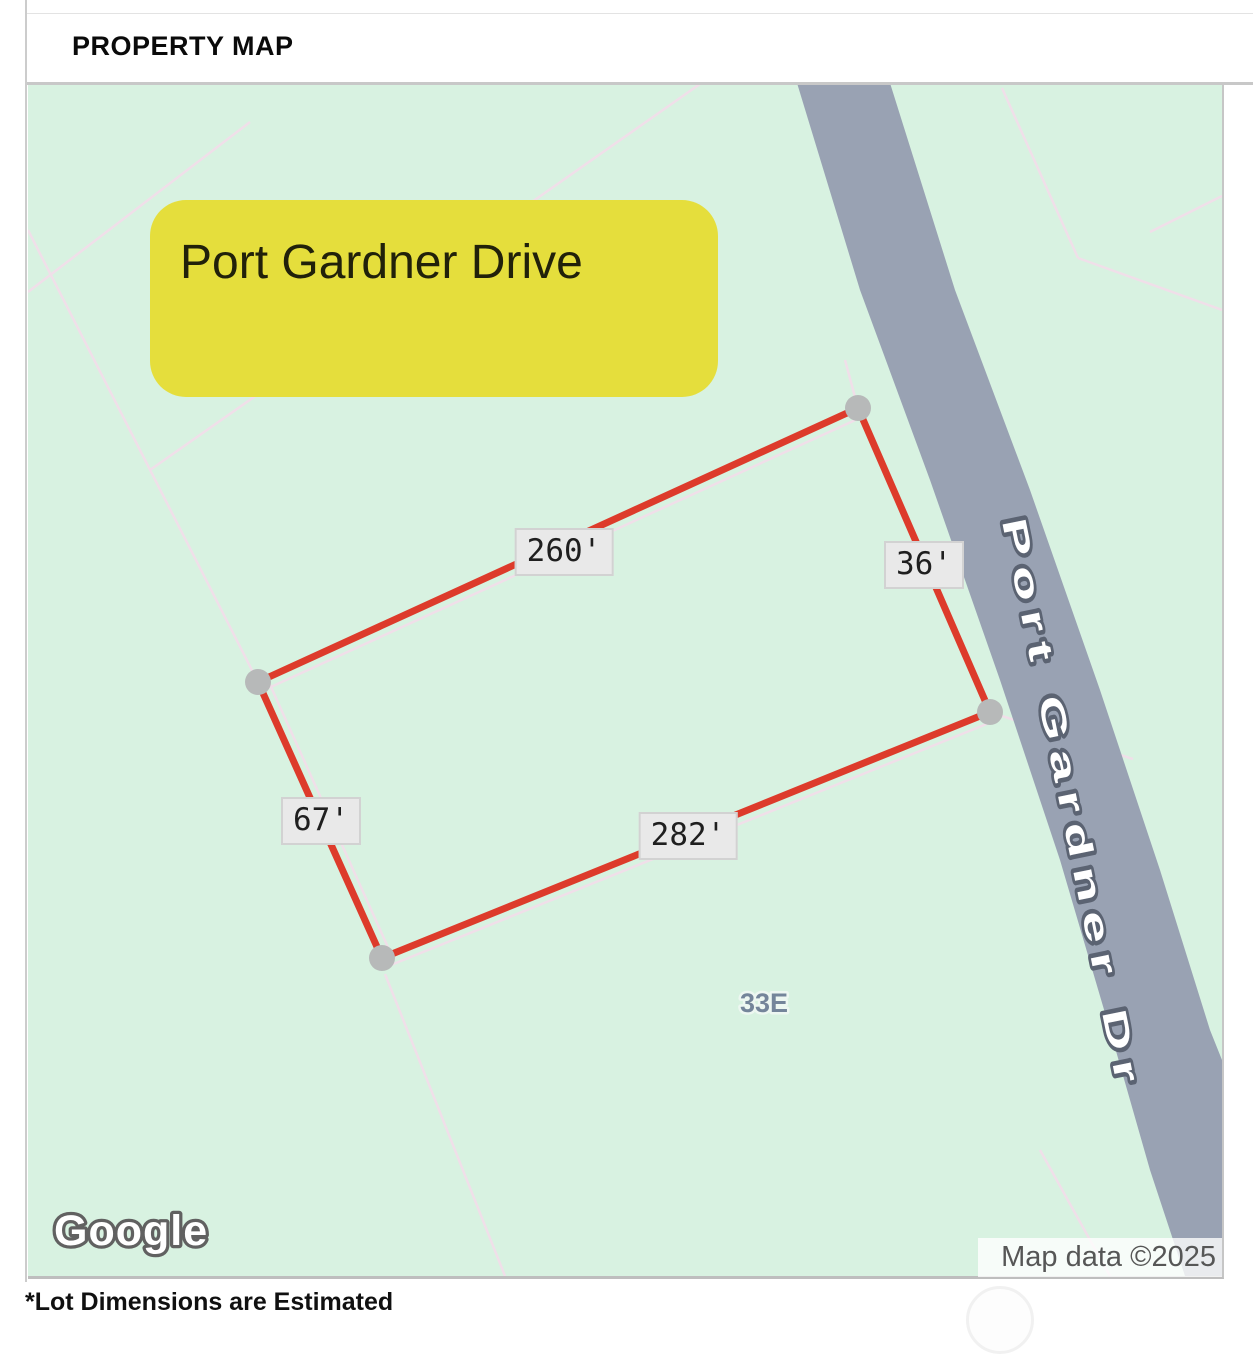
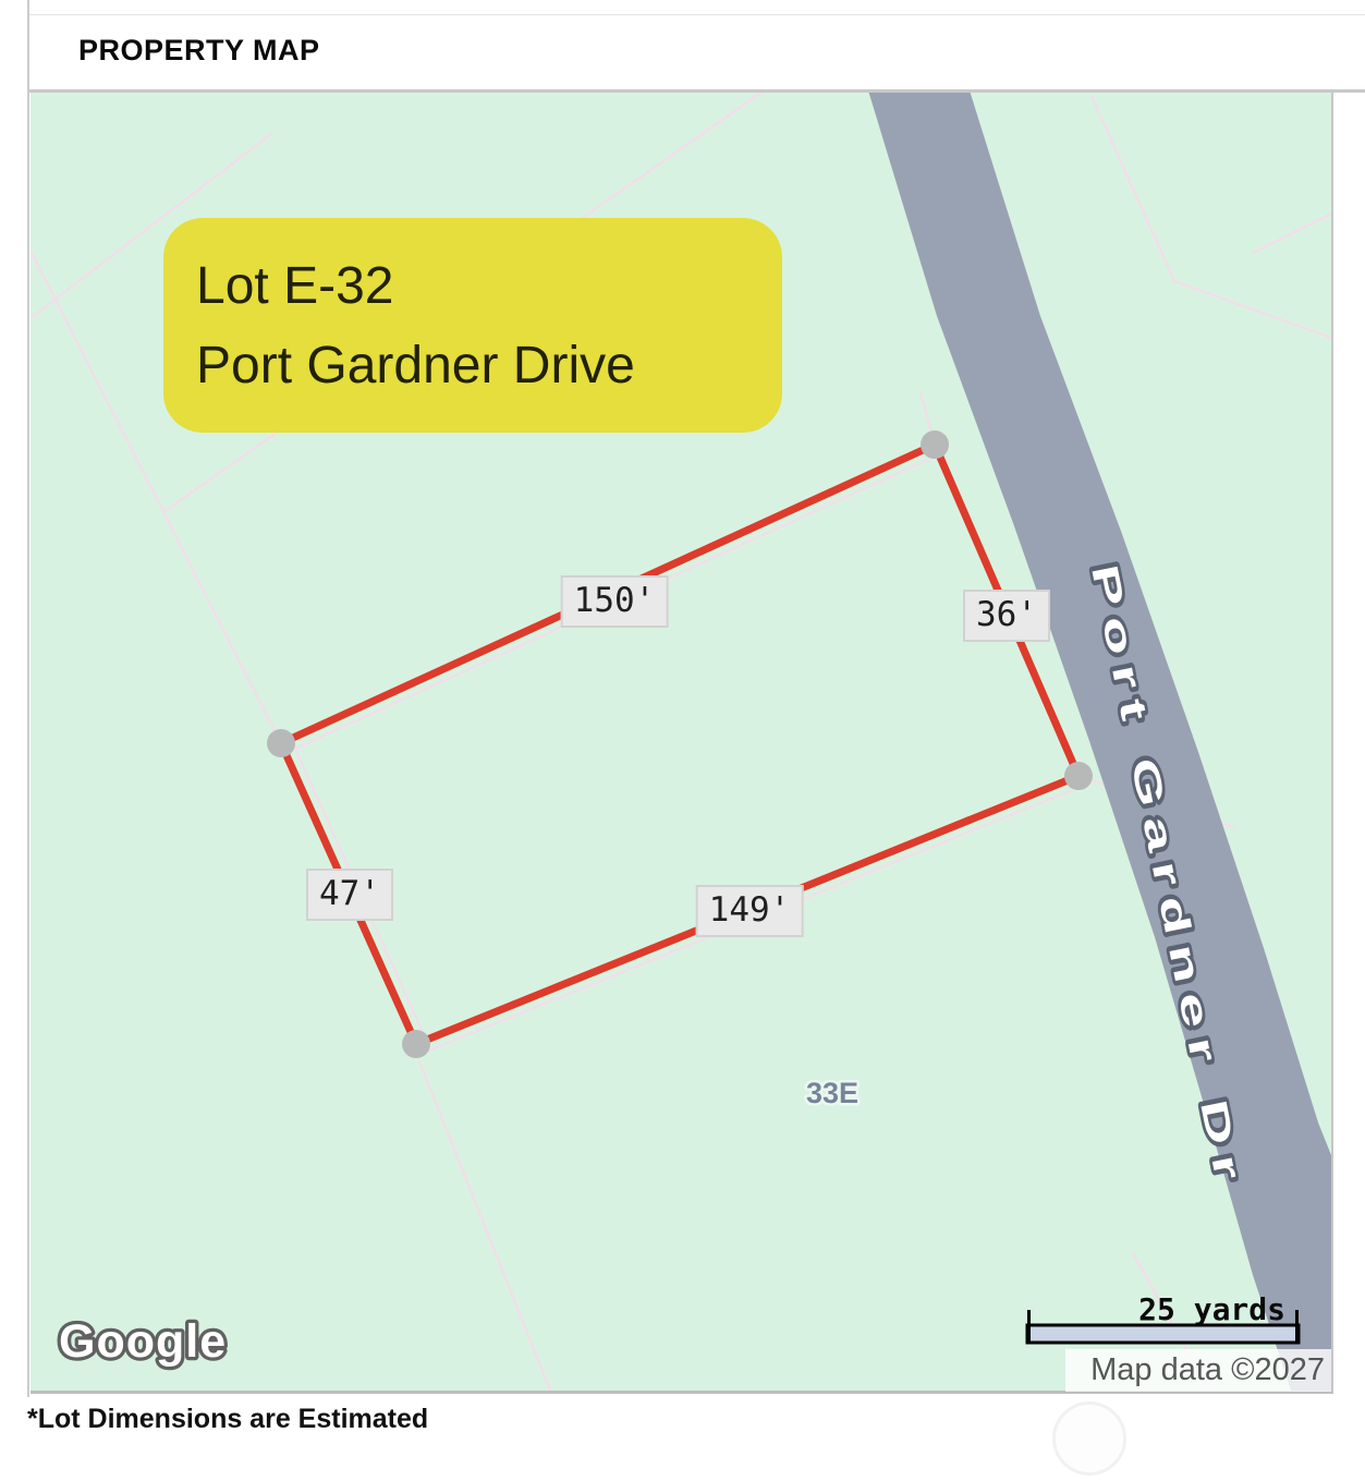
  PROPERTY MAP
  33E
  Google
+ 25 yards
+ Lot E-32
  Port Gardner Drive
- 260'
+ 150'
  36'
- 67'
+ 47'
- 282'
+ 149'
- Map data ©2025
+ Map data ©2027
  *Lot Dimensions are Estimated
